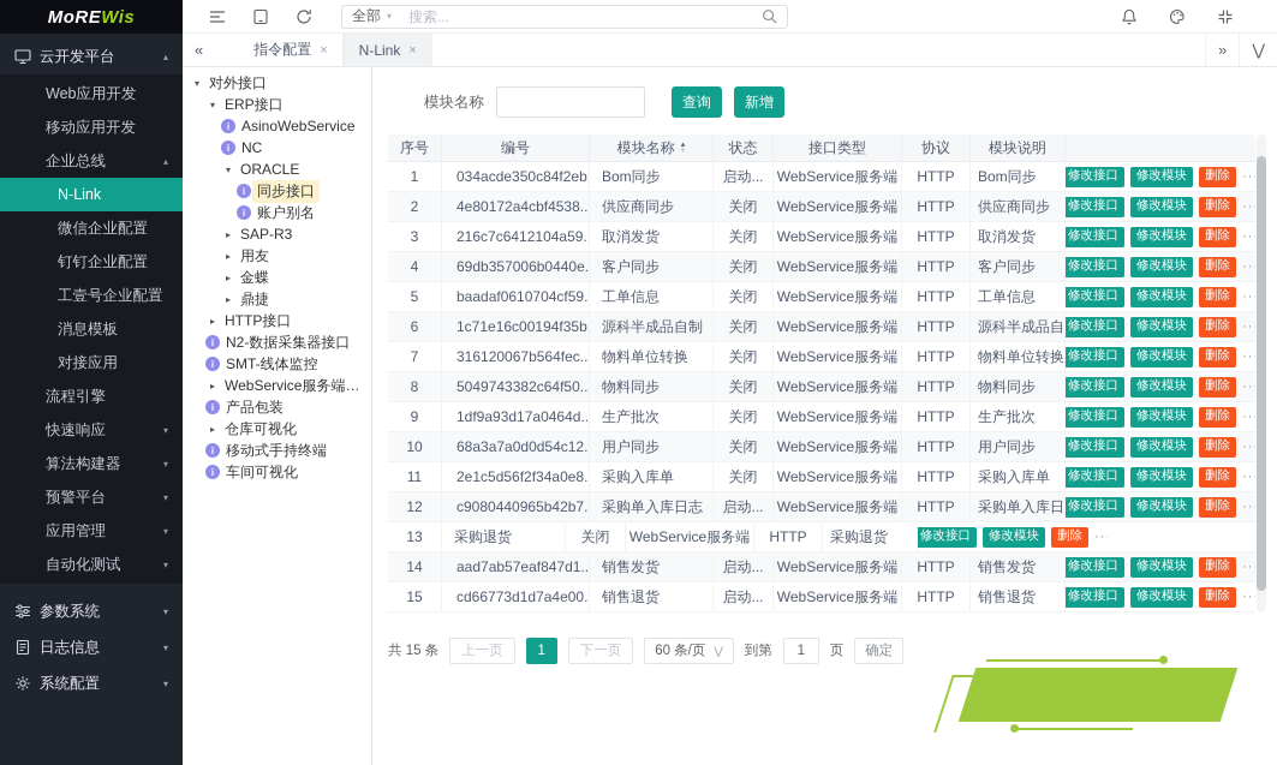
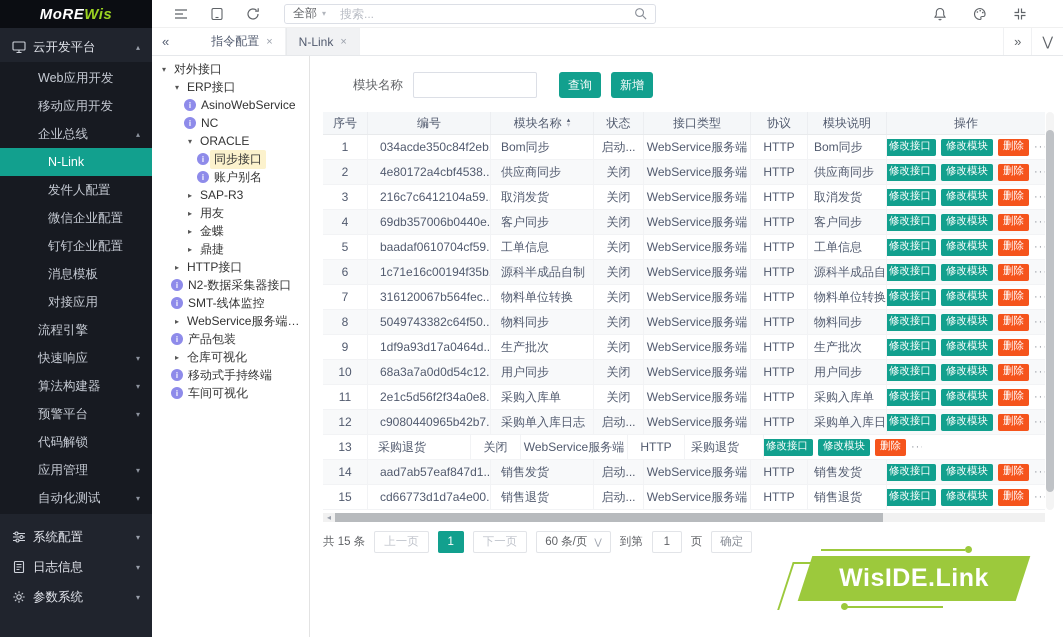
  MoREWis
  云开发平台
  ▴
  Web应用开发
  移动应用开发
  企业总线
  ▴
  N-Link
+ 发件人配置
  微信企业配置
  钉钉企业配置
- 工壹号企业配置
  消息模板
  对接应用
  流程引擎
  快速响应
  ▾
  算法构建器
  ▾
  预警平台
  ▾
+ 代码解锁
  应用管理
  ▾
  自动化测试
  ▾
- 参数系统
+ 系统配置
  ▾
  日志信息
  ▾
- 系统配置
+ 参数系统
  ▾
  全部
  ▾
  搜索...
  «
  指令配置
  ×
  N-Link
  ×
  »
  ⋁
  ▾
  对外接口
  ▾
  ERP接口
  i
  AsinoWebService
  i
  NC
  ▾
  ORACLE
  i
  同步接口
  i
  账户别名
  ▸
  SAP-R3
  ▸
  用友
  ▸
  金蝶
  ▸
  鼎捷
  ▸
  HTTP接口
  i
  N2-数据采集器接口
  i
  SMT-线体监控
  ▸
  WebService服务端样例
  i
  产品包装
  ▸
  仓库可视化
  i
  移动式手持终端
  i
  车间可视化
  模块名称
  查询
  新增
  序号
  编号
  模块名称
  状态
  接口类型
  协议
  模块说明
+ 操作
  1
  034acde350c84f2eb.
  Bom同步
  启动...
  WebService服务端
  HTTP
  Bom同步
  修改接口
  修改模块
  删除
  2
  4e80172a4cbf4538..
  供应商同步
  关闭
  WebService服务端
  HTTP
  供应商同步
  修改接口
  修改模块
  删除
  3
  216c7c6412104a59..
  取消发货
  关闭
  WebService服务端
  HTTP
  取消发货
  修改接口
  修改模块
  删除
  4
  69db357006b0440e.
  客户同步
  关闭
  WebService服务端
  HTTP
  客户同步
  修改接口
  修改模块
  删除
  5
  baadaf0610704cf59.
  工单信息
  关闭
  WebService服务端
  HTTP
  工单信息
  修改接口
  修改模块
  删除
  6
  1c71e16c00194f35b.
  源科半成品自制
  关闭
  WebService服务端
  HTTP
  源科半成品自
  修改接口
  修改模块
  删除
  7
  316120067b564fec..
  物料单位转换
  关闭
  WebService服务端
  HTTP
  物料单位转换
  修改接口
  修改模块
  删除
  8
  5049743382c64f50..
  物料同步
  关闭
  WebService服务端
  HTTP
  物料同步
  修改接口
  修改模块
  删除
  9
  1df9a93d17a0464d..
  生产批次
  关闭
  WebService服务端
  HTTP
  生产批次
  修改接口
  修改模块
  删除
  10
  68a3a7a0d0d54c12.
  用户同步
  关闭
  WebService服务端
  HTTP
  用户同步
  修改接口
  修改模块
  删除
  11
  2e1c5d56f2f34a0e8.
  采购入库单
  关闭
  WebService服务端
  HTTP
  采购入库单
  修改接口
  修改模块
  删除
  12
  c9080440965b42b7.
  采购单入库日志
  启动...
  WebService服务端
  HTTP
  采购单入库日
  修改接口
  修改模块
  删除
  13
  采购退货
  关闭
  WebService服务端
  HTTP
  采购退货
  修改接口
  修改模块
  删除
  14
  aad7ab57eaf847d1..
  销售发货
  启动...
  WebService服务端
  HTTP
  销售发货
  修改接口
  修改模块
  删除
  15
  cd66773d1d7a4e00.
  销售退货
  启动...
  WebService服务端
  HTTP
  销售退货
  修改接口
  修改模块
  删除
+ ◂
  共 15 条
  上一页
  1
  下一页
  60 条/页
  ⋁
  到第
  1
  页
  确定
+ WisIDE.Link
